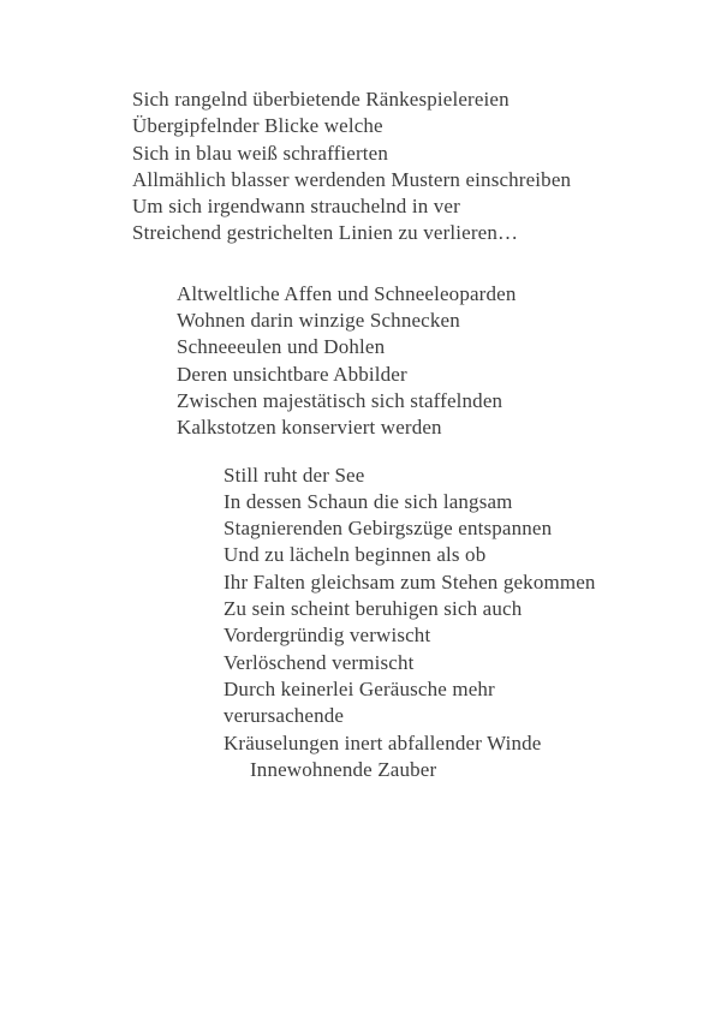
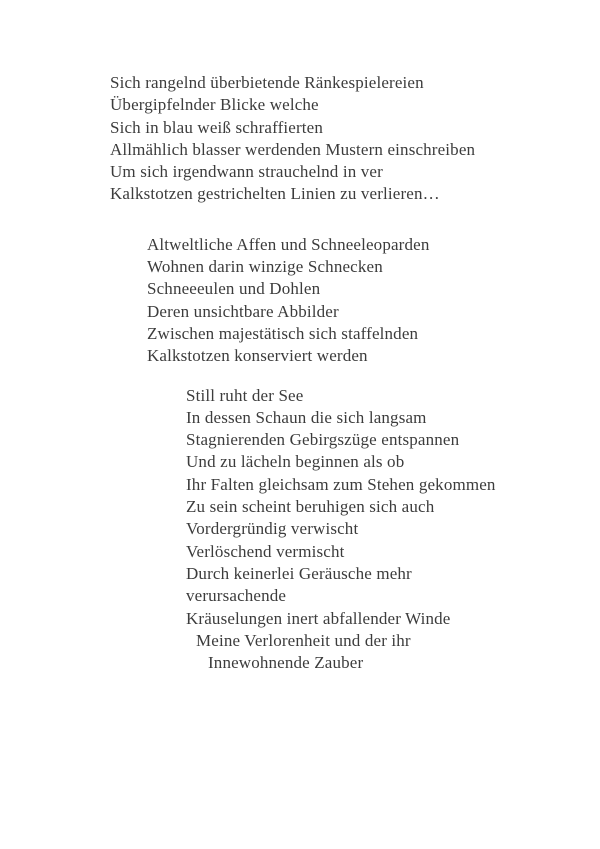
  Sich rangelnd überbietende Ränkespielereien
  Übergipfelnder Blicke welche
  Sich in blau weiß schraffierten
  Allmählich blasser werdenden Mustern einschreiben
  Um sich irgendwann strauchelnd in ver
- Streichend gestrichelten Linien zu verlieren…
+ Kalkstotzen gestrichelten Linien zu verlieren…
  Altweltliche Affen und Schneeleoparden
  Wohnen darin winzige Schnecken
  Schneeeulen und Dohlen
  Deren unsichtbare Abbilder
  Zwischen majestätisch sich staffelnden
  Kalkstotzen konserviert werden
  Still ruht der See
  In dessen Schaun die sich langsam
  Stagnierenden Gebirgszüge entspannen
  Und zu lächeln beginnen als ob
  Ihr Falten gleichsam zum Stehen gekommen
  Zu sein scheint beruhigen sich auch
  Vordergründig verwischt
  Verlöschend vermischt
  Durch keinerlei Geräusche mehr
  verursachende
  Kräuselungen inert abfallender Winde
+ Meine Verlorenheit und der ihr
  Innewohnende Zauber
